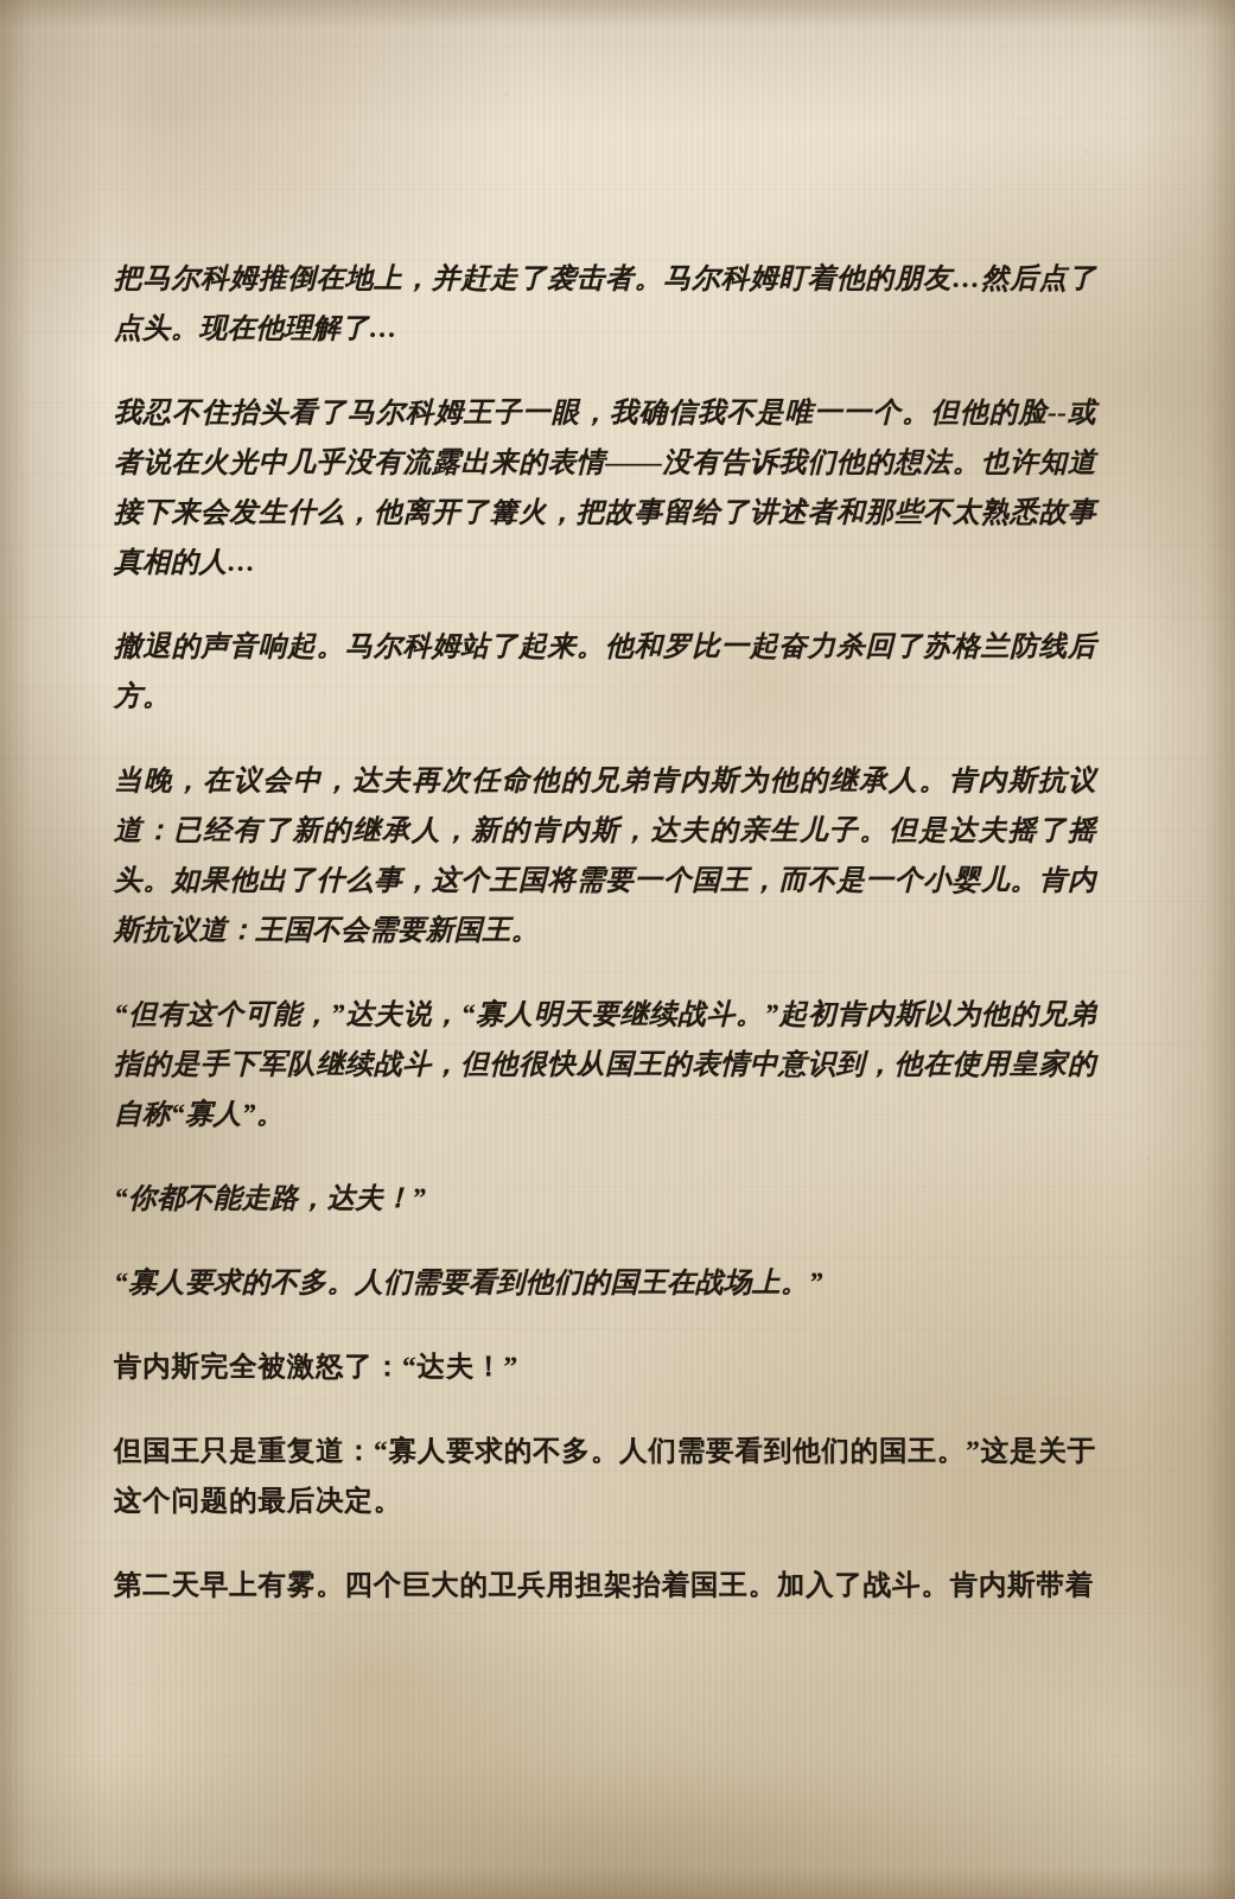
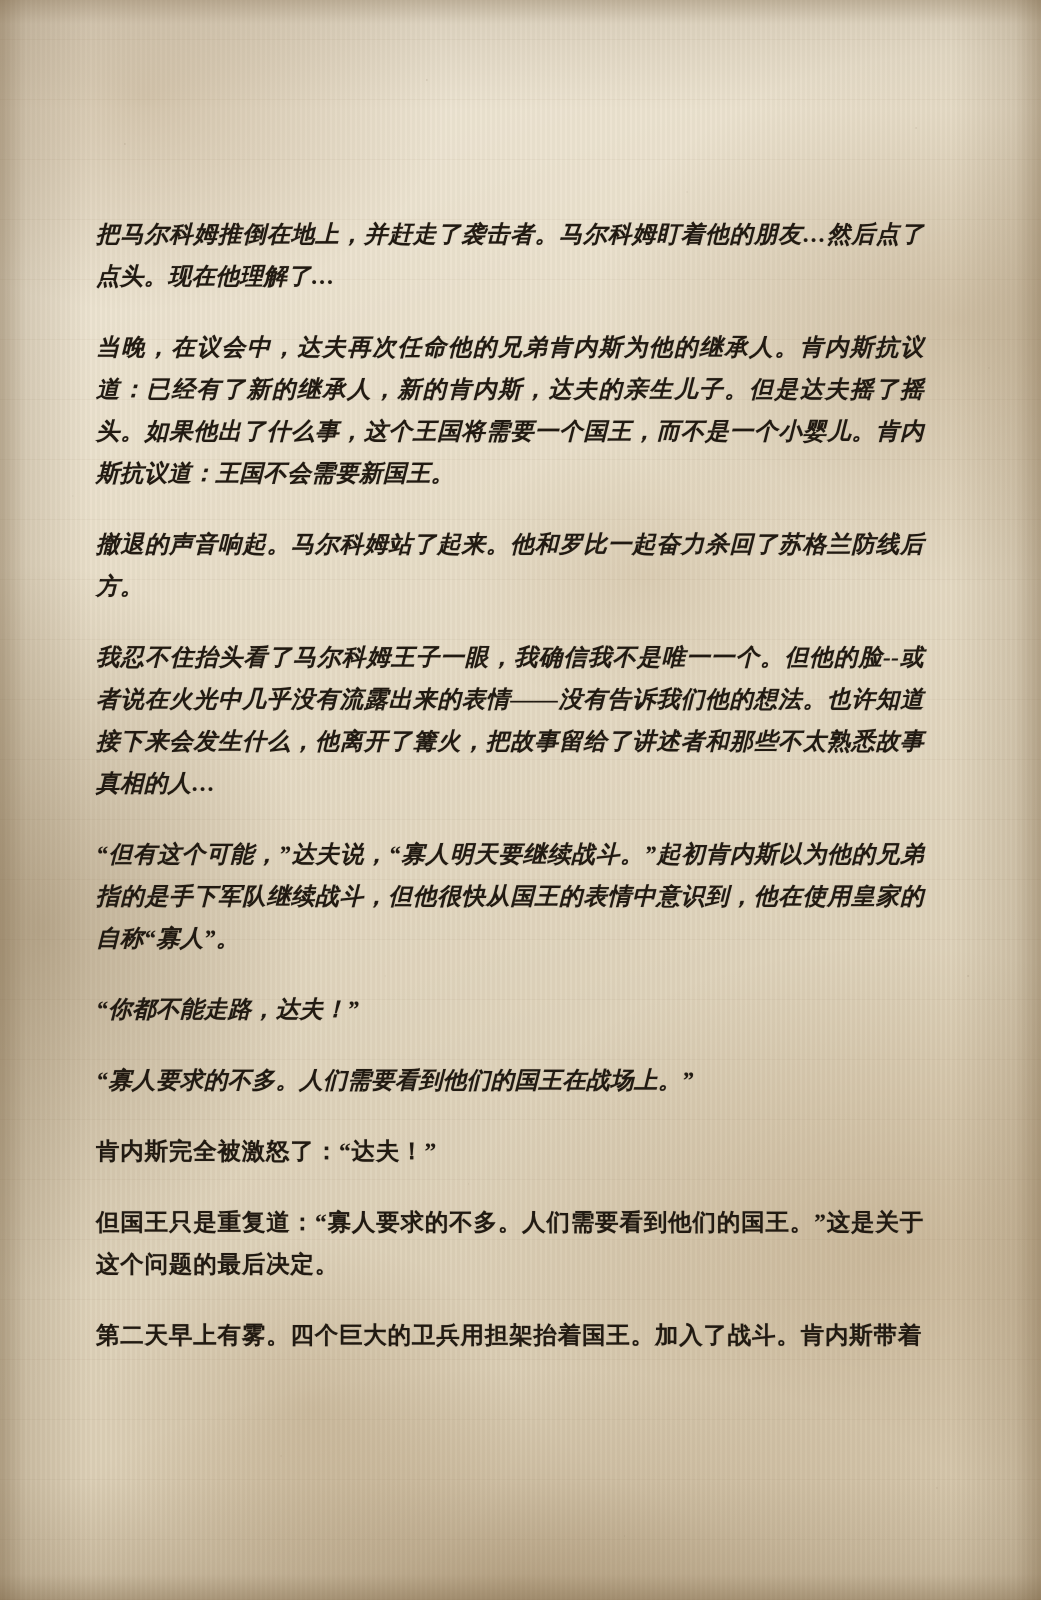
  把马尔科姆推倒在地上，并赶走了袭击者。马尔科姆盯着他的朋友…然后点了点头。现在他理解了…
- 我忍不住抬头看了马尔科姆王子一眼，我确信我不是唯一一个。但他的脸--或者说在火光中几乎没有流露出来的表情——没有告诉我们他的想法。也许知道接下来会发生什么，他离开了篝火，把故事留给了讲述者和那些不太熟悉故事真相的人…
+ 当晚，在议会中，达夫再次任命他的兄弟肯内斯为他的继承人。肯内斯抗议道：已经有了新的继承人，新的肯内斯，达夫的亲生儿子。但是达夫摇了摇头。如果他出了什么事，这个王国将需要一个国王，而不是一个小婴儿。肯内斯抗议道：王国不会需要新国王。
  撤退的声音响起。马尔科姆站了起来。他和罗比一起奋力杀回了苏格兰防线后方。
- 当晚，在议会中，达夫再次任命他的兄弟肯内斯为他的继承人。肯内斯抗议道：已经有了新的继承人，新的肯内斯，达夫的亲生儿子。但是达夫摇了摇头。如果他出了什么事，这个王国将需要一个国王，而不是一个小婴儿。肯内斯抗议道：王国不会需要新国王。
+ 我忍不住抬头看了马尔科姆王子一眼，我确信我不是唯一一个。但他的脸--或者说在火光中几乎没有流露出来的表情——没有告诉我们他的想法。也许知道接下来会发生什么，他离开了篝火，把故事留给了讲述者和那些不太熟悉故事真相的人…
  “但有这个可能，”达夫说，“寡人明天要继续战斗。”起初肯内斯以为他的兄弟指的是手下军队继续战斗，但他很快从国王的表情中意识到，他在使用皇家的自称“寡人”。
  “你都不能走路，达夫！”
  “寡人要求的不多。人们需要看到他们的国王在战场上。”
  肯内斯完全被激怒了：“达夫！”
  但国王只是重复道：“寡人要求的不多。人们需要看到他们的国王。”这是关于这个问题的最后决定。
  第二天早上有雾。四个巨大的卫兵用担架抬着国王。加入了战斗。肯内斯带着
